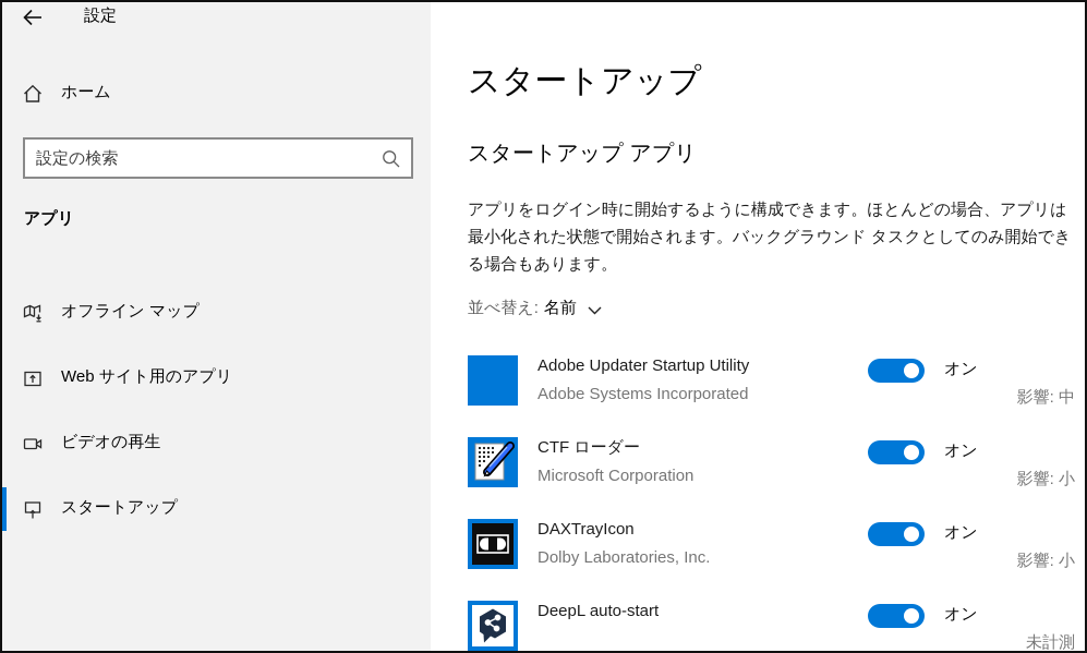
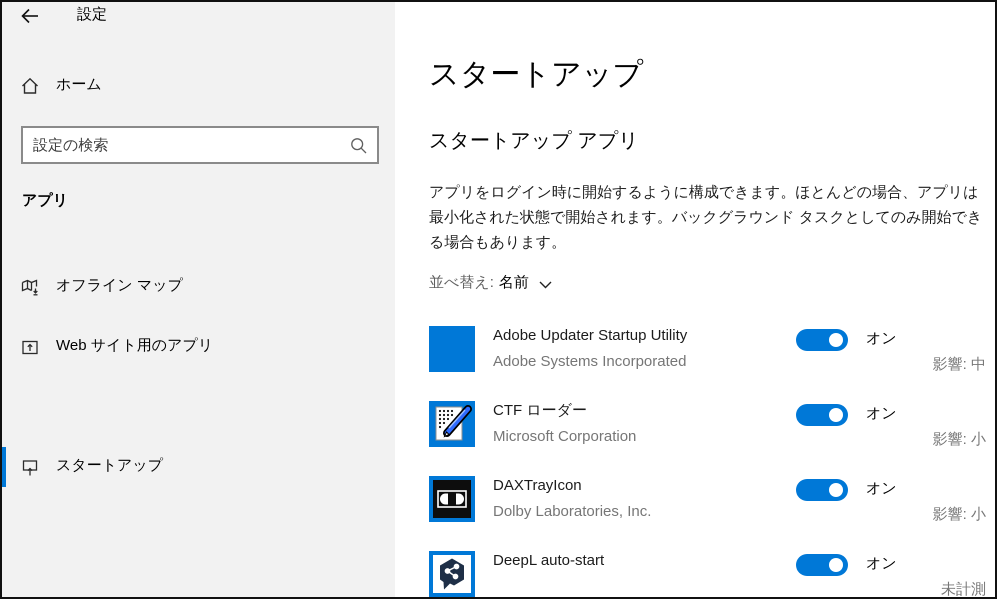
  設定
  ホーム
  設定の検索
  アプリ
  オフライン マップ
  Web サイト用のアプリ
- ビデオの再生
  スタートアップ
  スタートアップ
  スタートアップ アプリ
  アプリをログイン時に開始するように構成できます。ほとんどの場合、アプリは最小化された状態で開始されます。バックグラウンド タスクとしてのみ開始できる場合もあります。
  並べ替え:
  名前
  Adobe Updater Startup Utility
  Adobe Systems Incorporated
  オン
  影響: 中
  CTF ローダー
  Microsoft Corporation
  オン
  影響: 小
  DAXTrayIcon
  Dolby Laboratories, Inc.
  オン
  影響: 小
  DeepL auto-start
  オン
  未計測
